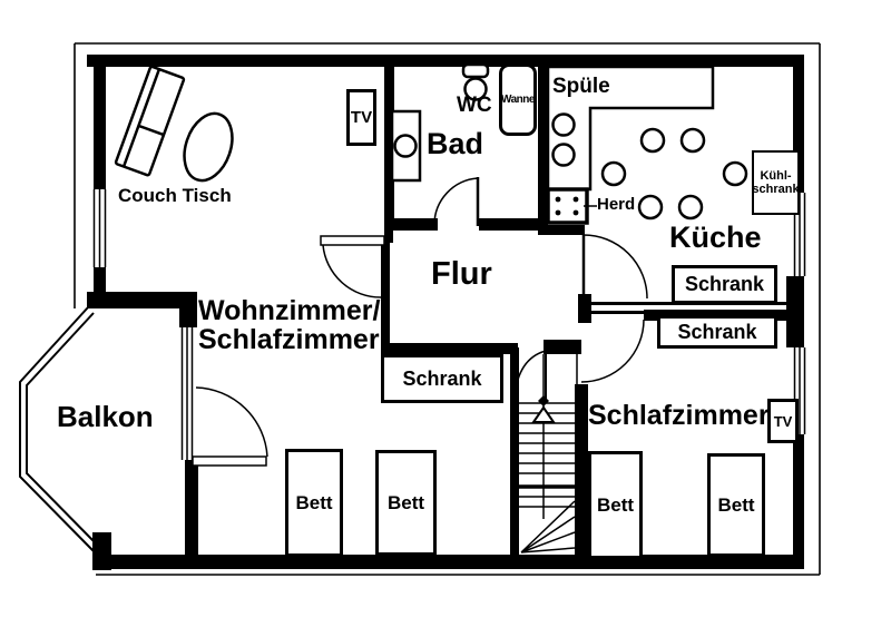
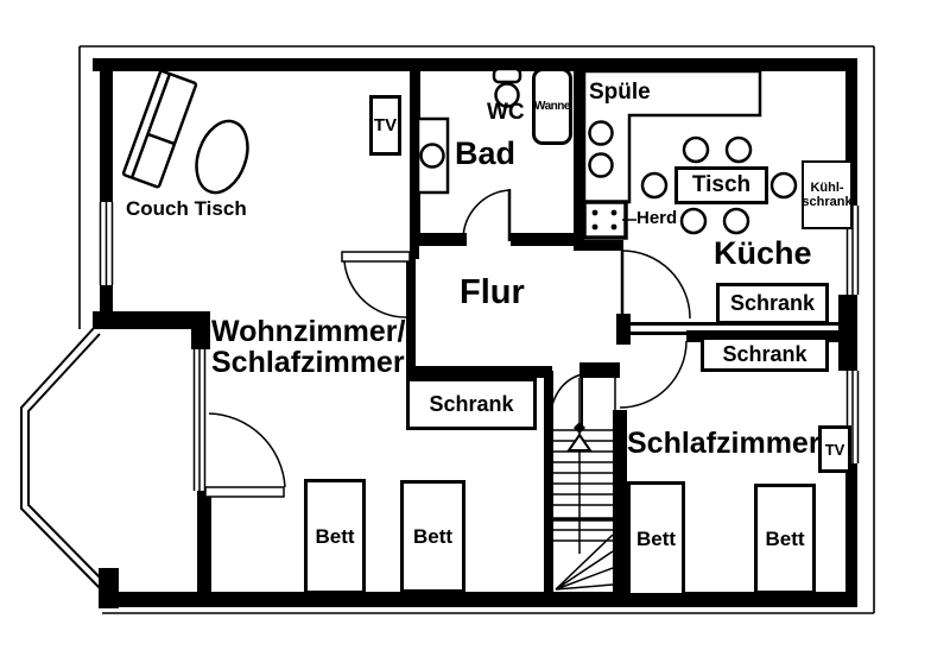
  TV
  Wanne
+ Tisch
  Kühl-
  schrank
  Schrank
  Schrank
  Schrank
  Bett
  Bett
  Bett
  Bett
  TV
  Couch Tisch
  Wohnzimmer/
  Schlafzimmer
- Balkon
  Bad
  WC
  Spüle
  Herd
  Küche
  Flur
  Schlafzimmer
